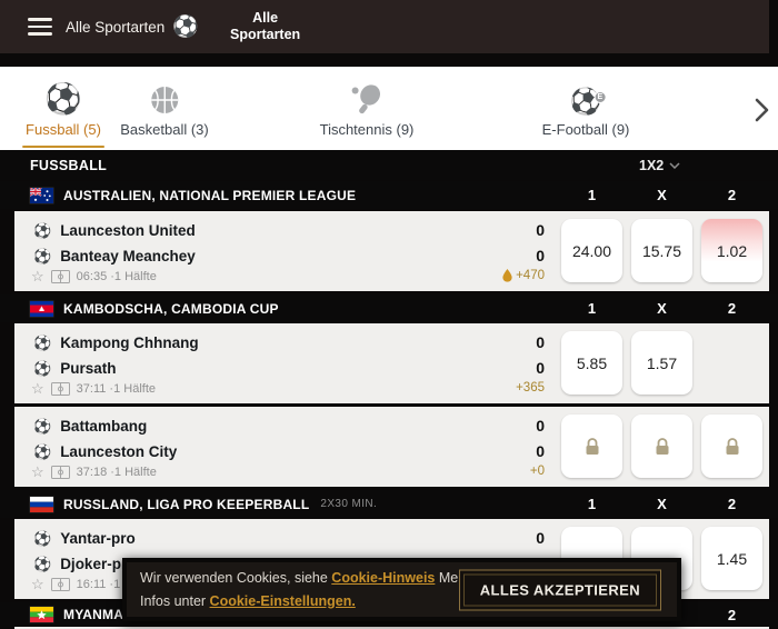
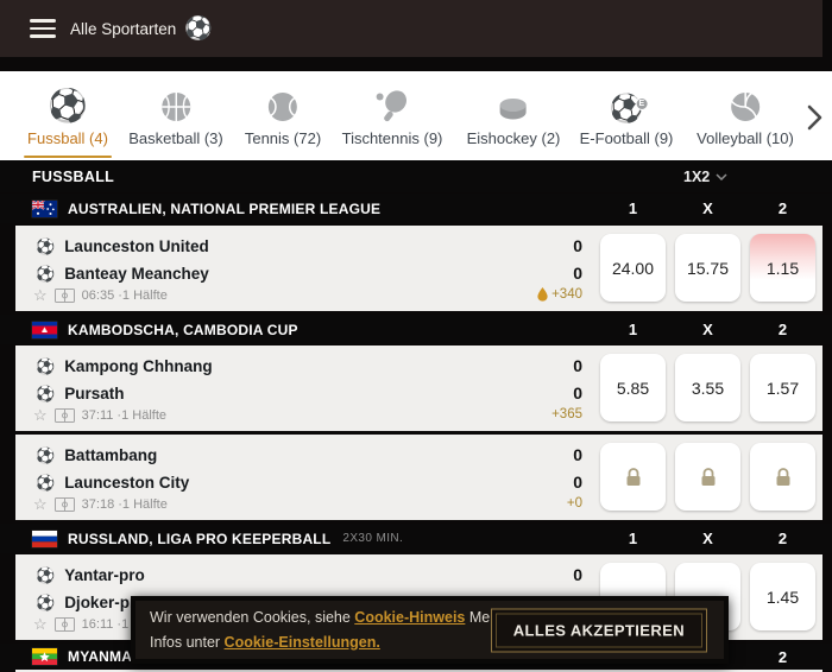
  Alle Sportarten
  ⚽
- Alle
- Sportarten
  ⚽
- Fussball (5)
+ Fussball (4)
  Basketball (3)
+ Tennis (72)
  Tischtennis (9)
+ Eishockey (2)
  ⚽
  E-Football (9)
+ Volleyball (10)
  FUSSBALL
  1X2
  AUSTRALIEN, NATIONAL PREMIER LEAGUE
  1
  X
  2
  ⚽
  Launceston United
  ⚽
  Banteay Meanchey
  ☆
  06:35 ·1 Hälfte
  0
  0
- +470
+ +340
  24.00
  15.75
- 1.02
+ 1.15
  KAMBODSCHA, CAMBODIA CUP
  1
  X
  2
  ⚽
  Kampong Chhnang
  ⚽
  Pursath
  ☆
  37:11 ·1 Hälfte
  0
  0
  +365
  5.85
+ 3.55
  1.57
  ⚽
  Battambang
  ⚽
  Launceston City
  ☆
  37:18 ·1 Hälfte
  0
  0
  +0
  RUSSLAND, LIGA PRO KEEPERBALL
  2X30 MIN.
  1
  X
  2
  ⚽
  Yantar-pro
  ⚽
  Djoker-p
  ☆
  0
  1.45
  MYANMA
  2
  Wir verwenden Cookies, siehe Cookie-Hinweis Me Infos unter Cookie-Einstellungen.
  ALLES AKZEPTIEREN
